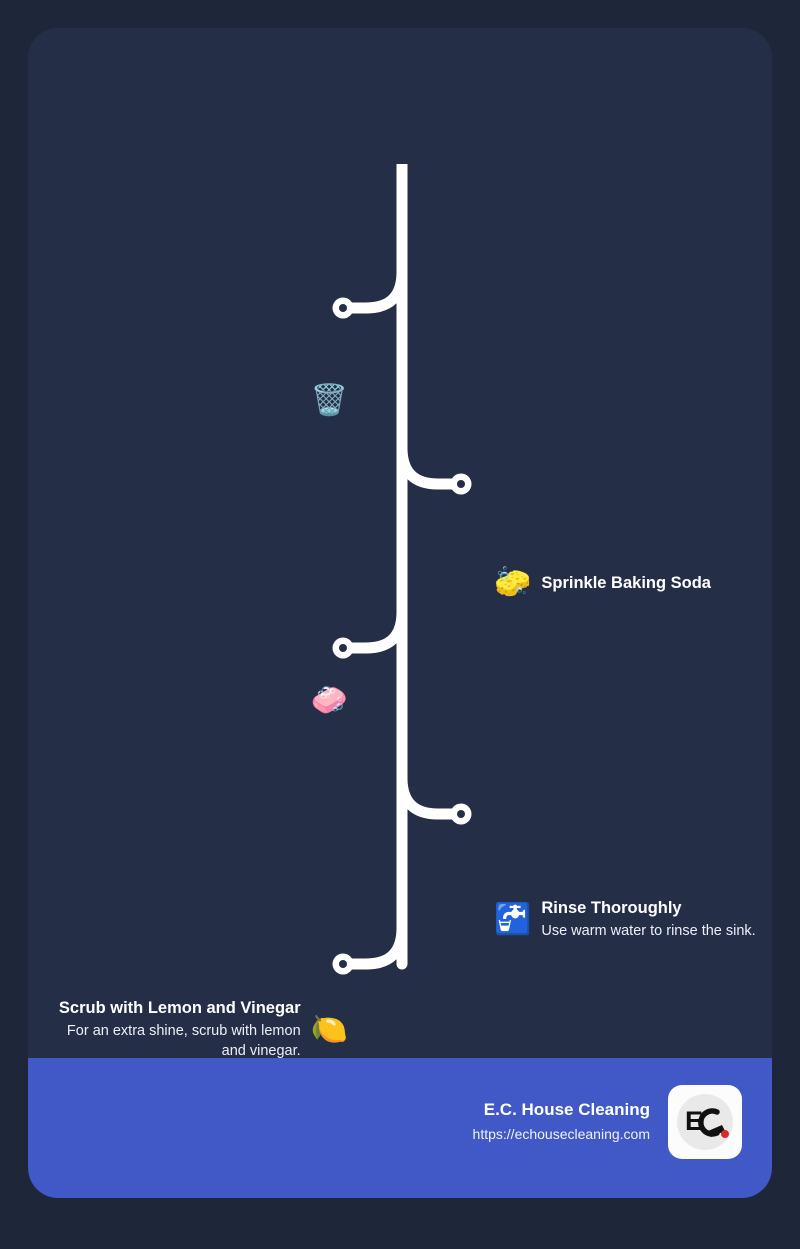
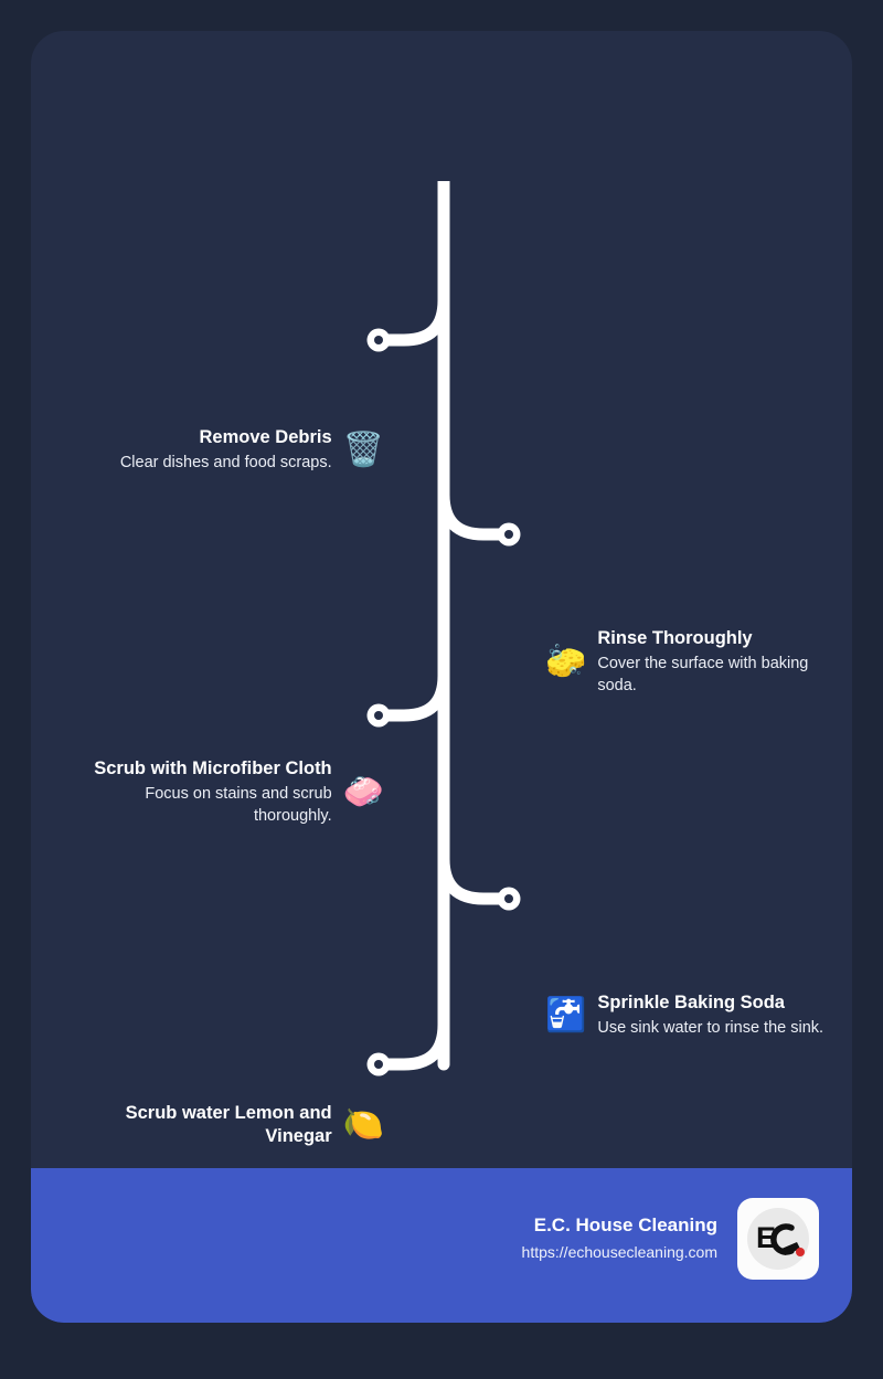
+ Remove Debris
+ Clear dishes and food scraps.
  🗑️
  🧽
- Sprinkle Baking Soda
+ Rinse Thoroughly
+ Cover the surface with baking soda.
+ Scrub with Microfiber Cloth
+ Focus on stains and scrub thoroughly.
  🧼
  🚰
- Rinse Thoroughly
+ Sprinkle Baking Soda
- Use warm water to rinse the sink.
+ Use sink water to rinse the sink.
- Scrub with Lemon and Vinegar
+ Scrub water Lemon and Vinegar
- For an extra shine, scrub with lemon and vinegar.
  🍋
  E.C. House Cleaning
  https://echousecleaning.com
  E
